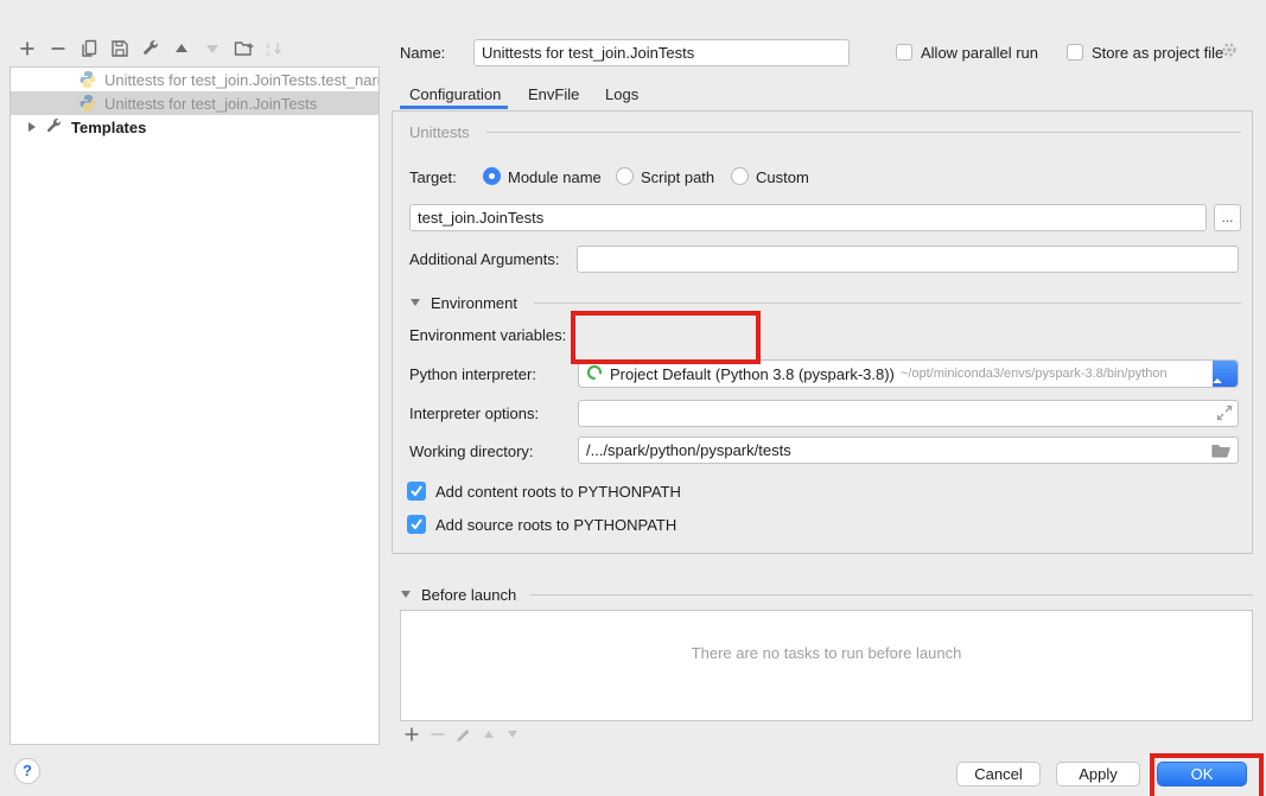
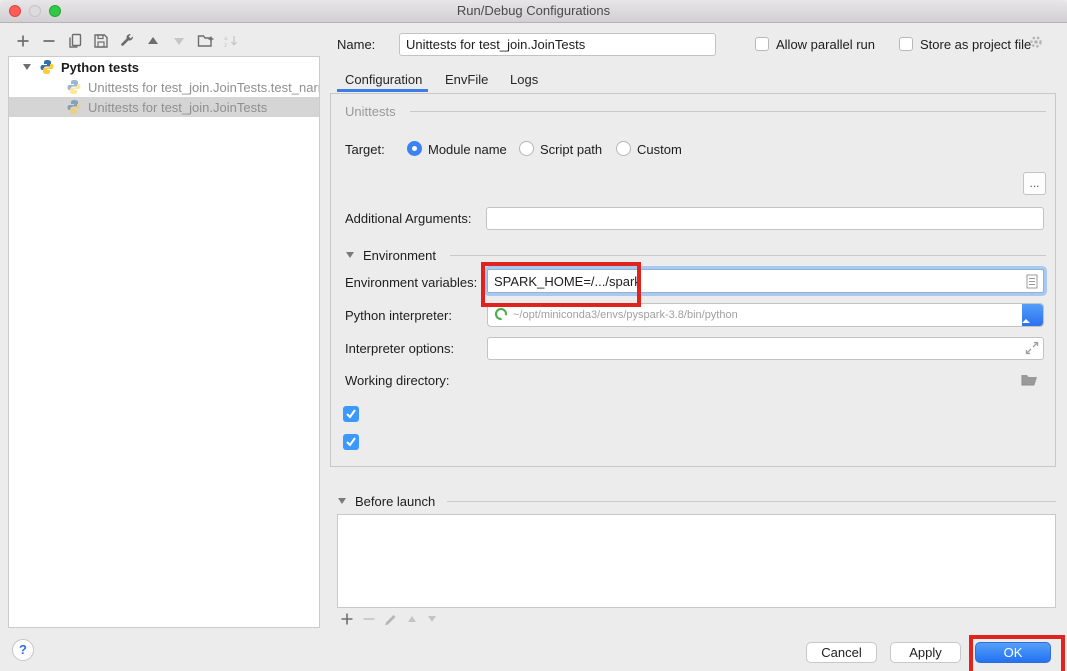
+ Run/Debug Configurations
+ Python tests
  Unittests for test_join.JoinTests.test_nar
  Unittests for test_join.JoinTests
- Templates
  Name:
  Unittests for test_join.JoinTests
  Allow parallel run
  Store as project file
  Configuration
  EnvFile
  Logs
  Unittests
  Target:
  Module name
  Script path
  Custom
- test_join.JoinTests
  ...
  Additional Arguments:
  Environment
  Environment variables:
+ SPARK_HOME=/.../spark
  Python interpreter:
- Project Default (Python 3.8 (pyspark-3.8))
  ~/opt/miniconda3/envs/pyspark-3.8/bin/python
  Interpreter options:
  Working directory:
- /.../spark/python/pyspark/tests
- Add content roots to PYTHONPATH
- Add source roots to PYTHONPATH
  Before launch
- There are no tasks to run before launch
  ?
  Cancel
  Apply
  OK
